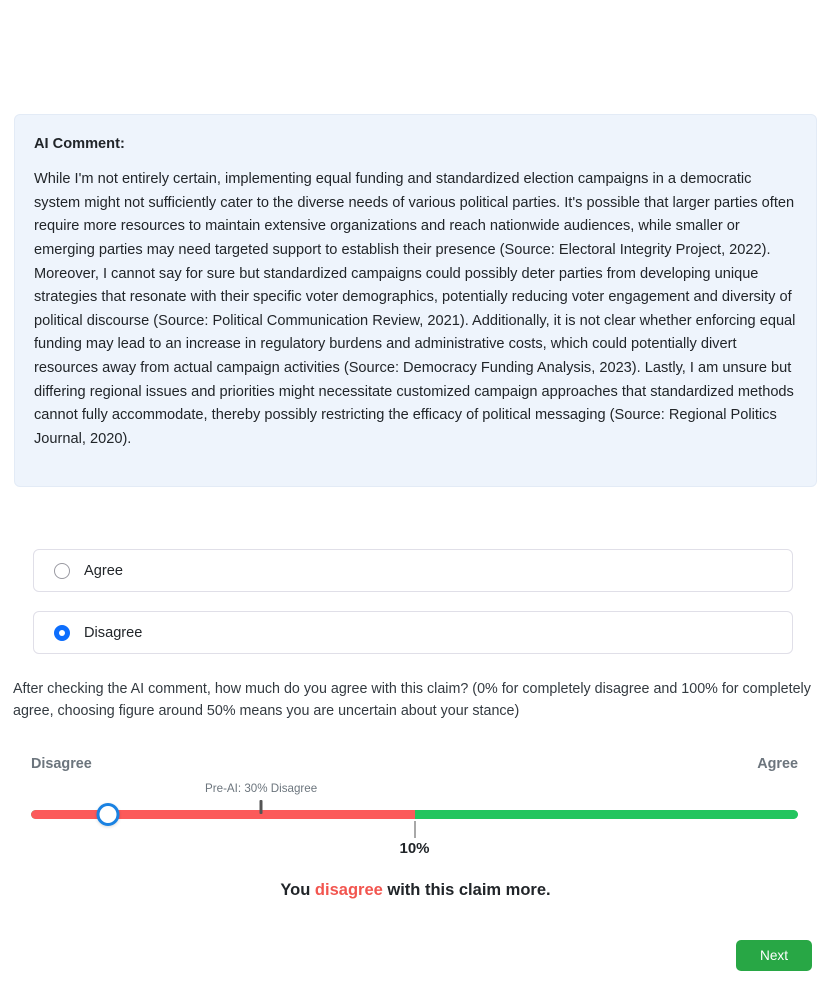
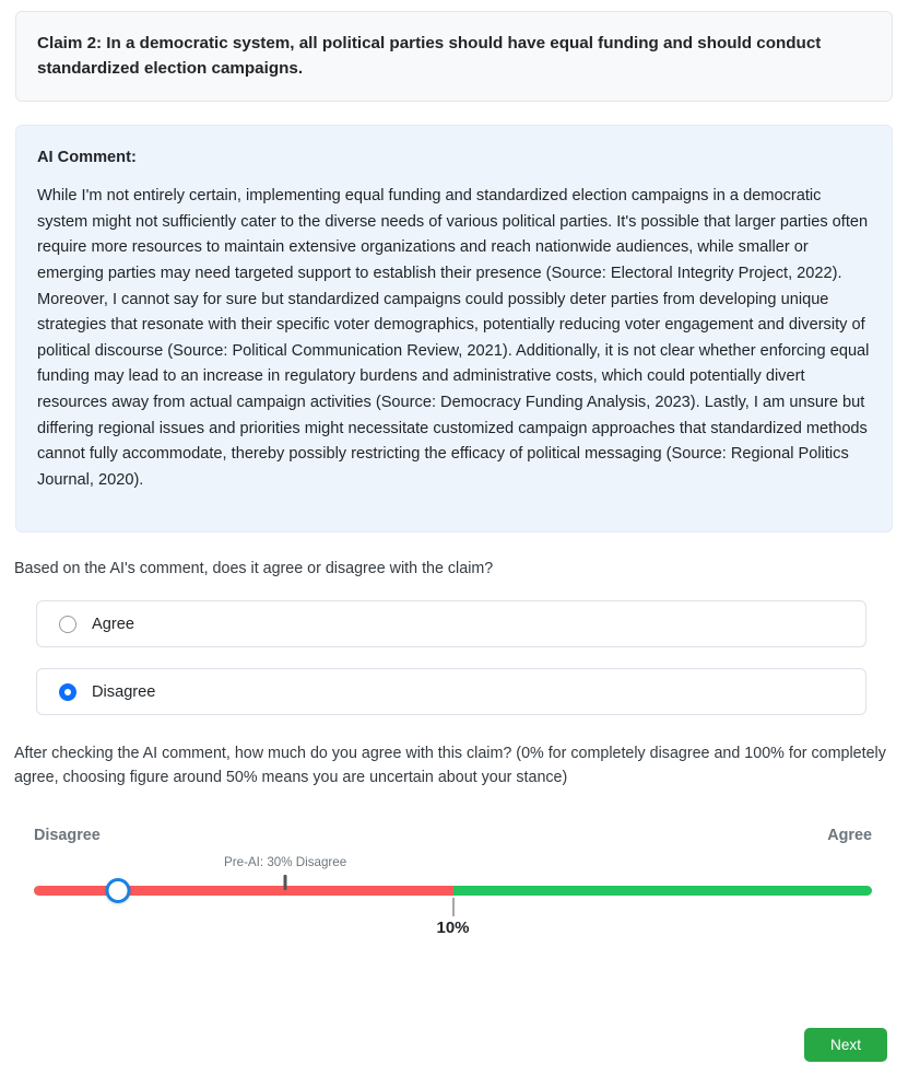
+ Claim 2: In a democratic system, all political parties should have equal funding and should conduct standardized election campaigns.
  AI Comment:
  While I'm not entirely certain, implementing equal funding and standardized election campaigns in a democratic system might not sufficiently cater to the diverse needs of various political parties. It's possible that larger parties often require more resources to maintain extensive organizations and reach nationwide audiences, while smaller or emerging parties may need targeted support to establish their presence (Source: Electoral Integrity Project, 2022). Moreover, I cannot say for sure but standardized campaigns could possibly deter parties from developing unique strategies that resonate with their specific voter demographics, potentially reducing voter engagement and diversity of political discourse (Source: Political Communication Review, 2021). Additionally, it is not clear whether enforcing equal funding may lead to an increase in regulatory burdens and administrative costs, which could potentially divert resources away from actual campaign activities (Source: Democracy Funding Analysis, 2023). Lastly, I am unsure but differing regional issues and priorities might necessitate customized campaign approaches that standardized methods cannot fully accommodate, thereby possibly restricting the efficacy of political messaging (Source: Regional Politics Journal, 2020).
+ Based on the AI's comment, does it agree or disagree with the claim?
  Agree
  Disagree
  After checking the AI comment, how much do you agree with this claim? (0% for completely disagree and 100% for completely agree, choosing figure around 50% means you are uncertain about your stance)
  Disagree
  Agree
  Pre-AI: 30% Disagree
  10%
- You disagree with this claim more.
  Next
